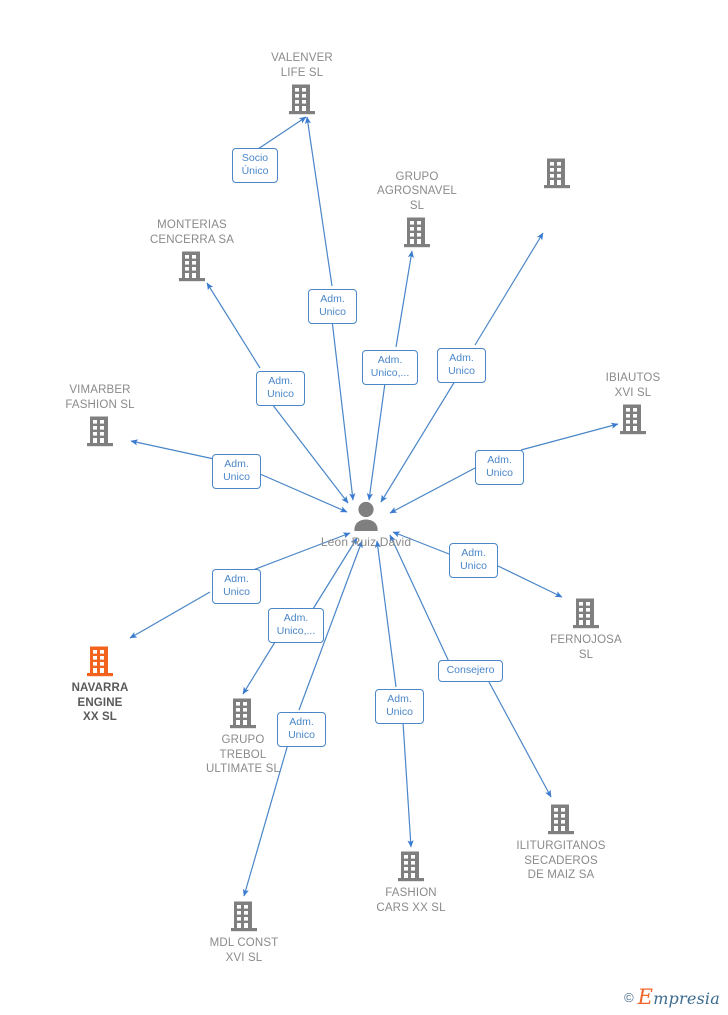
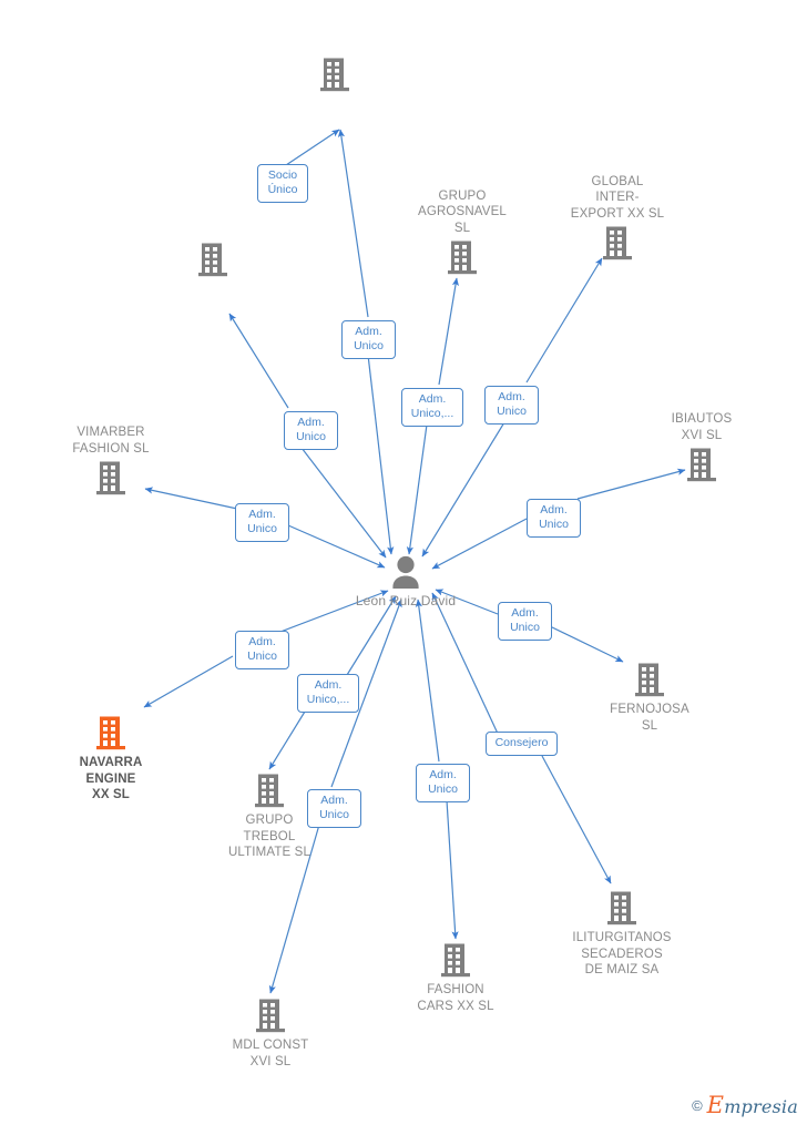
  Leon Ruiz David
- VALENVER
- LIFE SL
- MONTERIAS
- CENCERRA SA
  GRUPO
  AGROSNAVEL
  SL
+ GLOBAL
+ INTER-
+ EXPORT XX SL
  VIMARBER
  FASHION SL
  IBIAUTOS
  XVI SL
  FERNOJOSA
  SL
  NAVARRA
  ENGINE
  XX SL
  GRUPO
  TREBOL
  ULTIMATE SL
  ILITURGITANOS
  SECADEROS
  DE MAIZ SA
  FASHION
  CARS XX SL
  MDL CONST
  XVI SL
  Socio
  Único
  Adm.
  Unico
  Adm.
  Unico
  Adm.
  Unico,...
  Adm.
  Unico
  Adm.
  Unico
  Adm.
  Unico
  Adm.
  Unico
  Adm.
  Unico
  Adm.
  Unico,...
  Consejero
  Adm.
  Unico
  Adm.
  Unico
  ©
  Empresia
